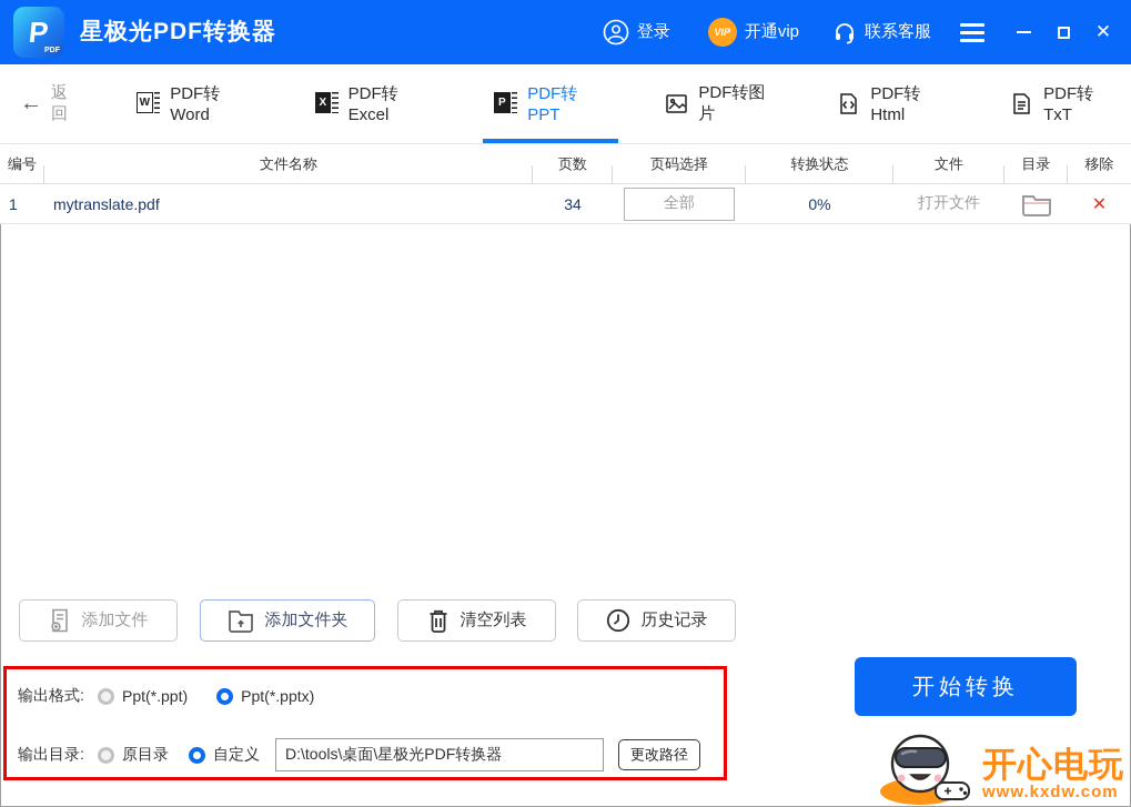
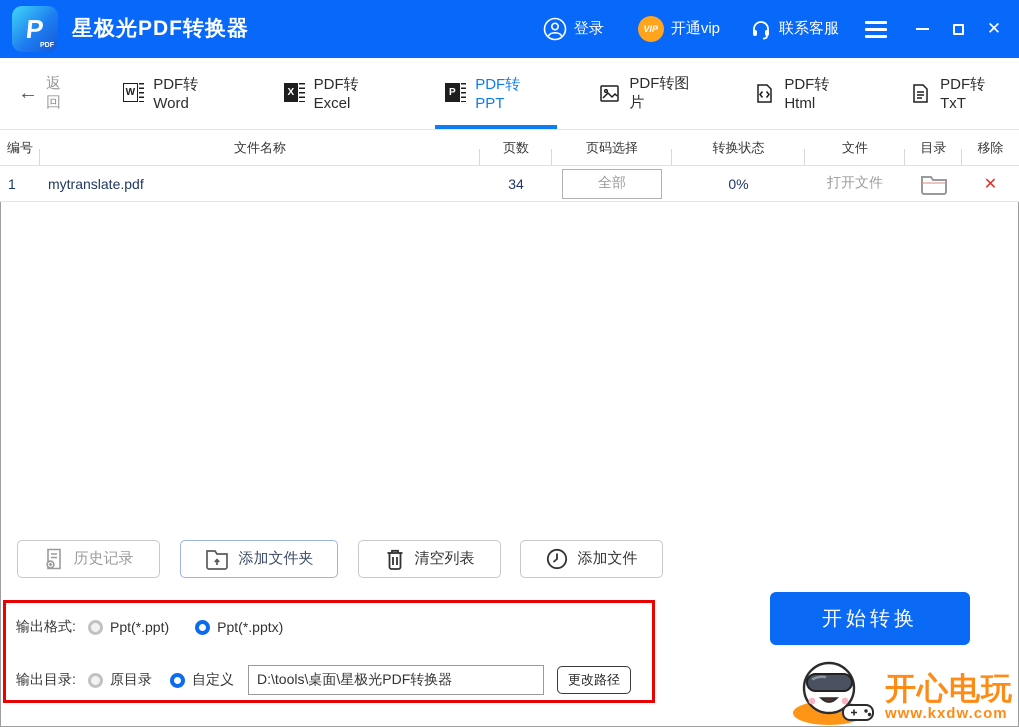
  星极光PDF转换器
  登录
  VIP
  开通vip
  联系客服
  ✕
  ←
  返回
  W
  PDF转Word
  X
  PDF转Excel
  P
  PDF转PPT
  PDF转图片
  PDF转Html
  PDF转TxT
  编号
  文件名称
  页数
  页码选择
  转换状态
  文件
  目录
  移除
  1
  mytranslate.pdf
  34
  全部
  0%
  打开文件
  ✕
- 添加文件
+ 历史记录
  添加文件夹
  清空列表
- 历史记录
+ 添加文件
  输出格式:
  Ppt(*.ppt)
  Ppt(*.pptx)
  输出目录:
  原目录
  自定义
  D:\tools\桌面\星极光PDF转换器
  更改路径
  开始转换
  开心电玩
  www.kxdw.com
